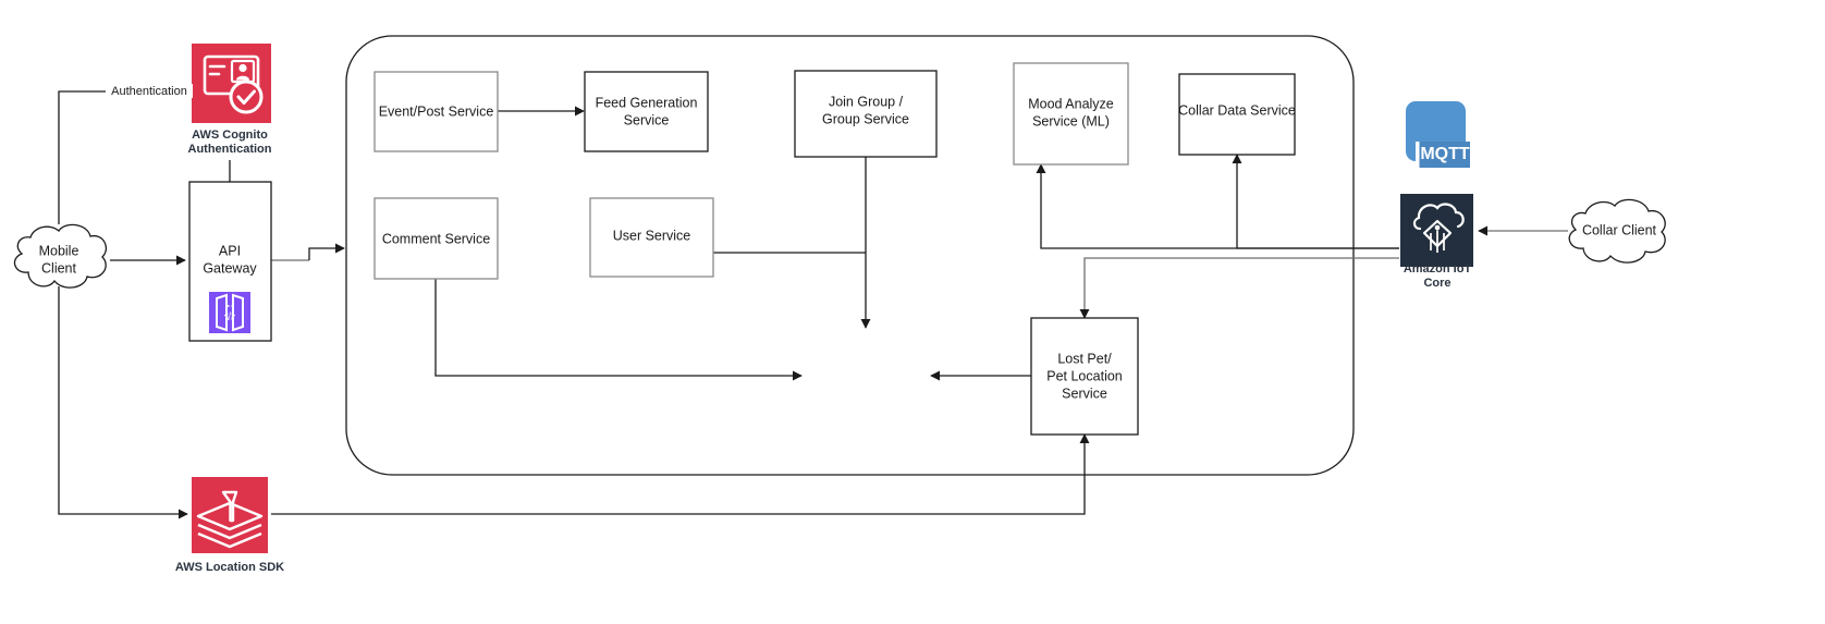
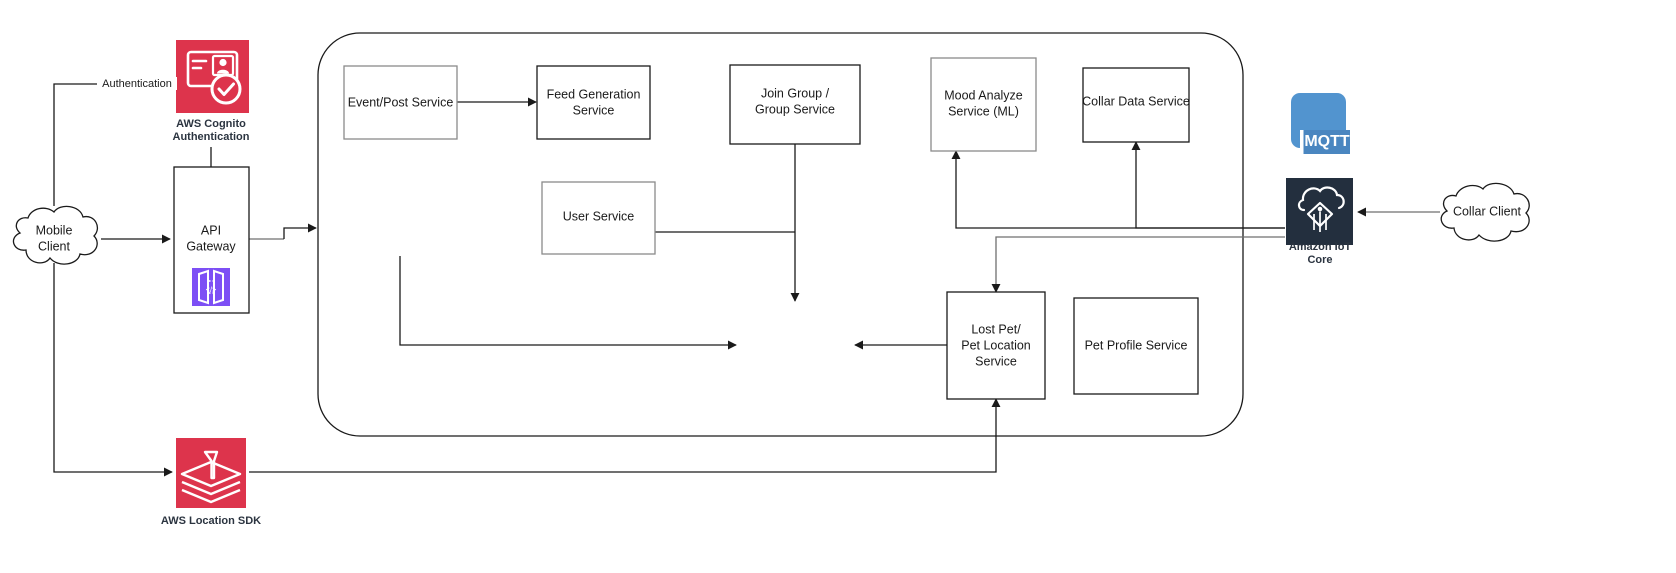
  Event/Post Service
  Feed Generation
  Service
  Join Group /
  Group Service
  Mood Analyze
  Service (ML)
  Collar Data Service
- Comment Service
  User Service
  Lost Pet/
  Pet Location
  Service
+ Pet Profile Service
  API
  Gateway
  </>
  AWS Cognito
  Authentication
  AWS Location SDK
  MQTT
  Amazon IoT
  Core
  Mobile
  Client
  Collar Client
  Authentication
